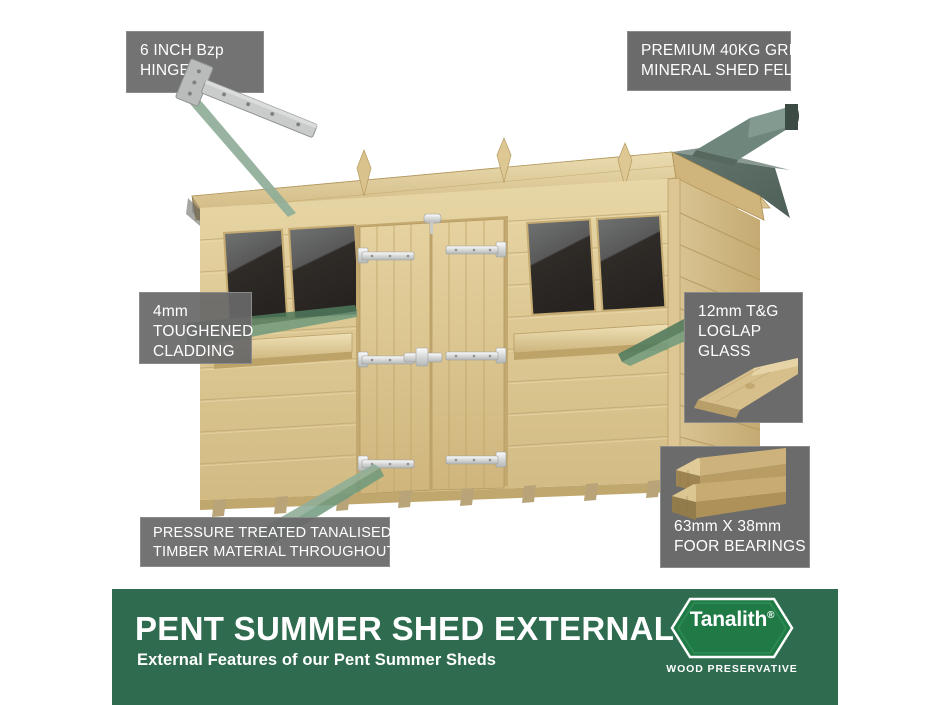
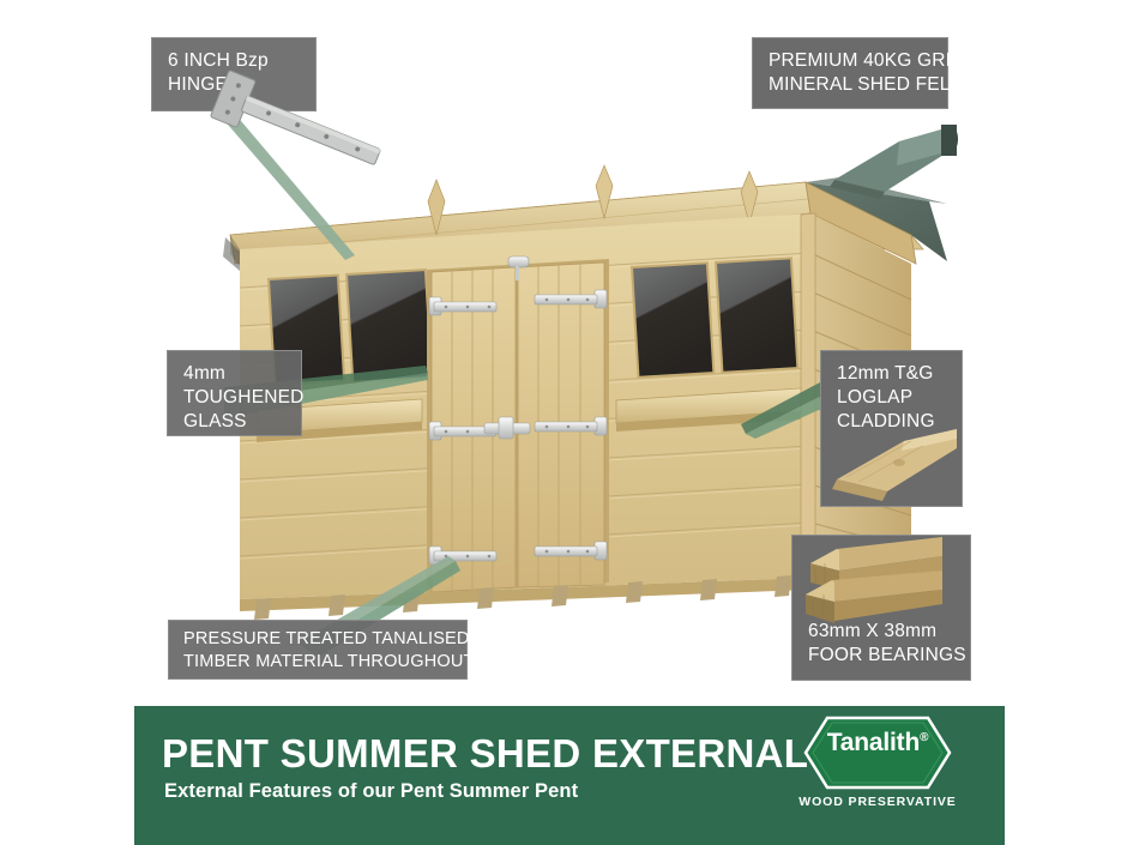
  6 INCH Bzp
  HINGE
  PREMIUM 40KG GREEN
  MINERAL SHED FELT
  4mm
  TOUGHENED
- CLADDING
+ GLASS
  12mm T&G
  LOGLAP
- GLASS
+ CLADDING
  63mm X 38mm
  FOOR BEARINGS
  PRESSURE TREATED TANALISED
  TIMBER MATERIAL THROUGHOUT.
  PENT SUMMER SHED EXTERNAL
- External Features of our Pent Summer Sheds
+ External Features of our Pent Summer Pent
  Tanalith®
  WOOD PRESERVATIVE
